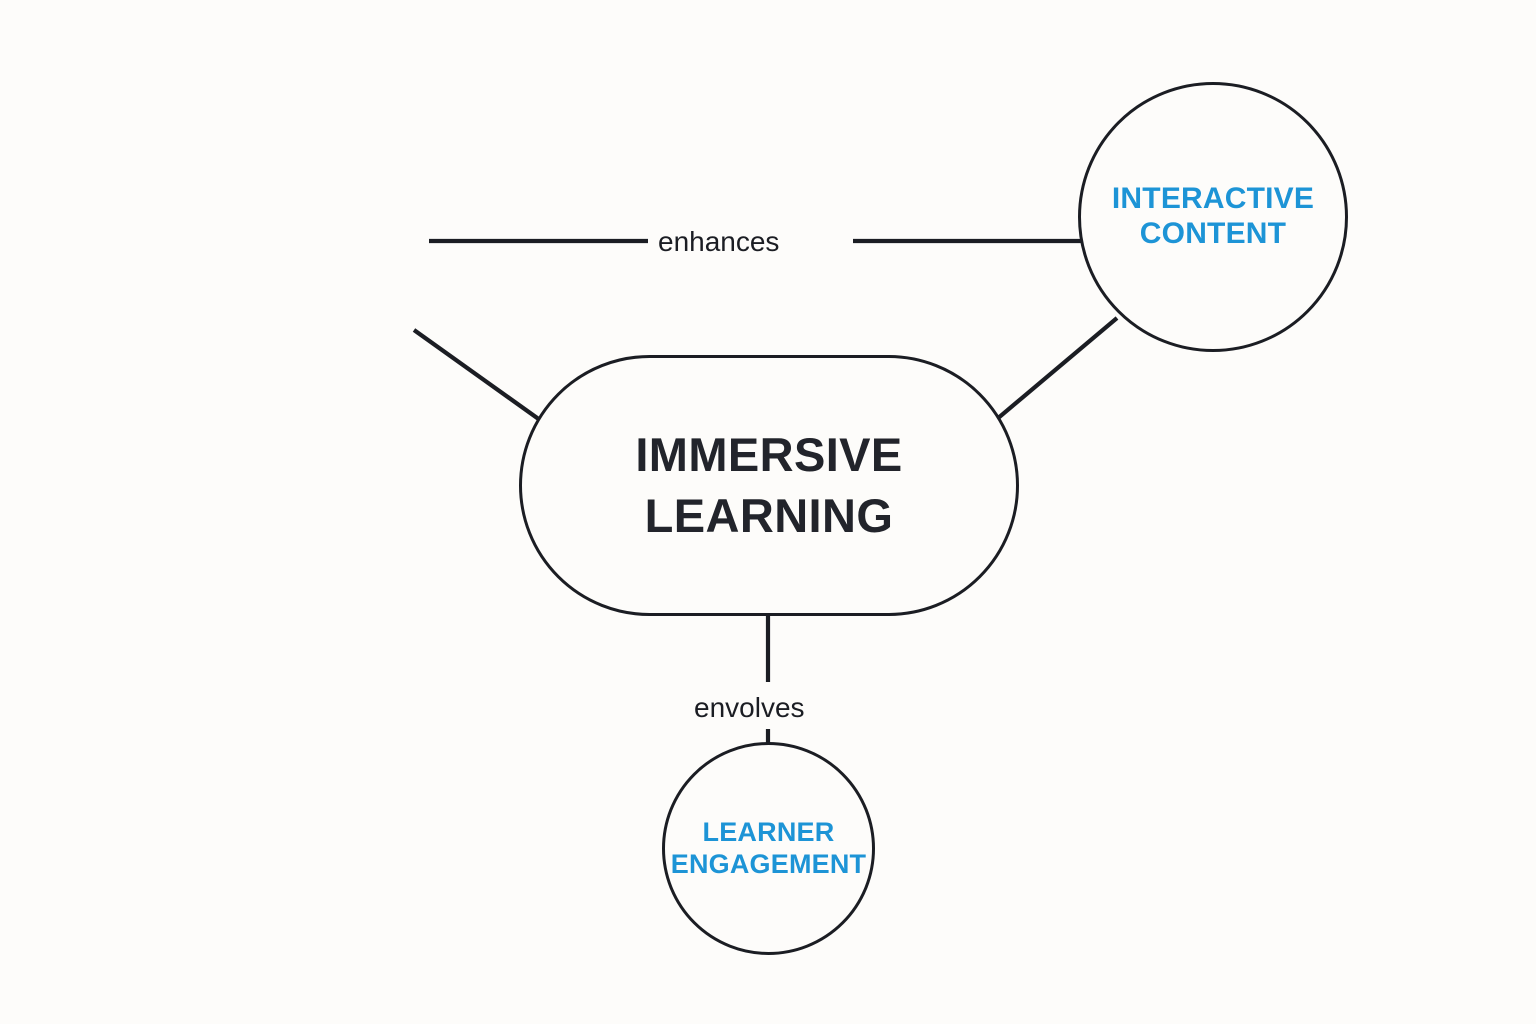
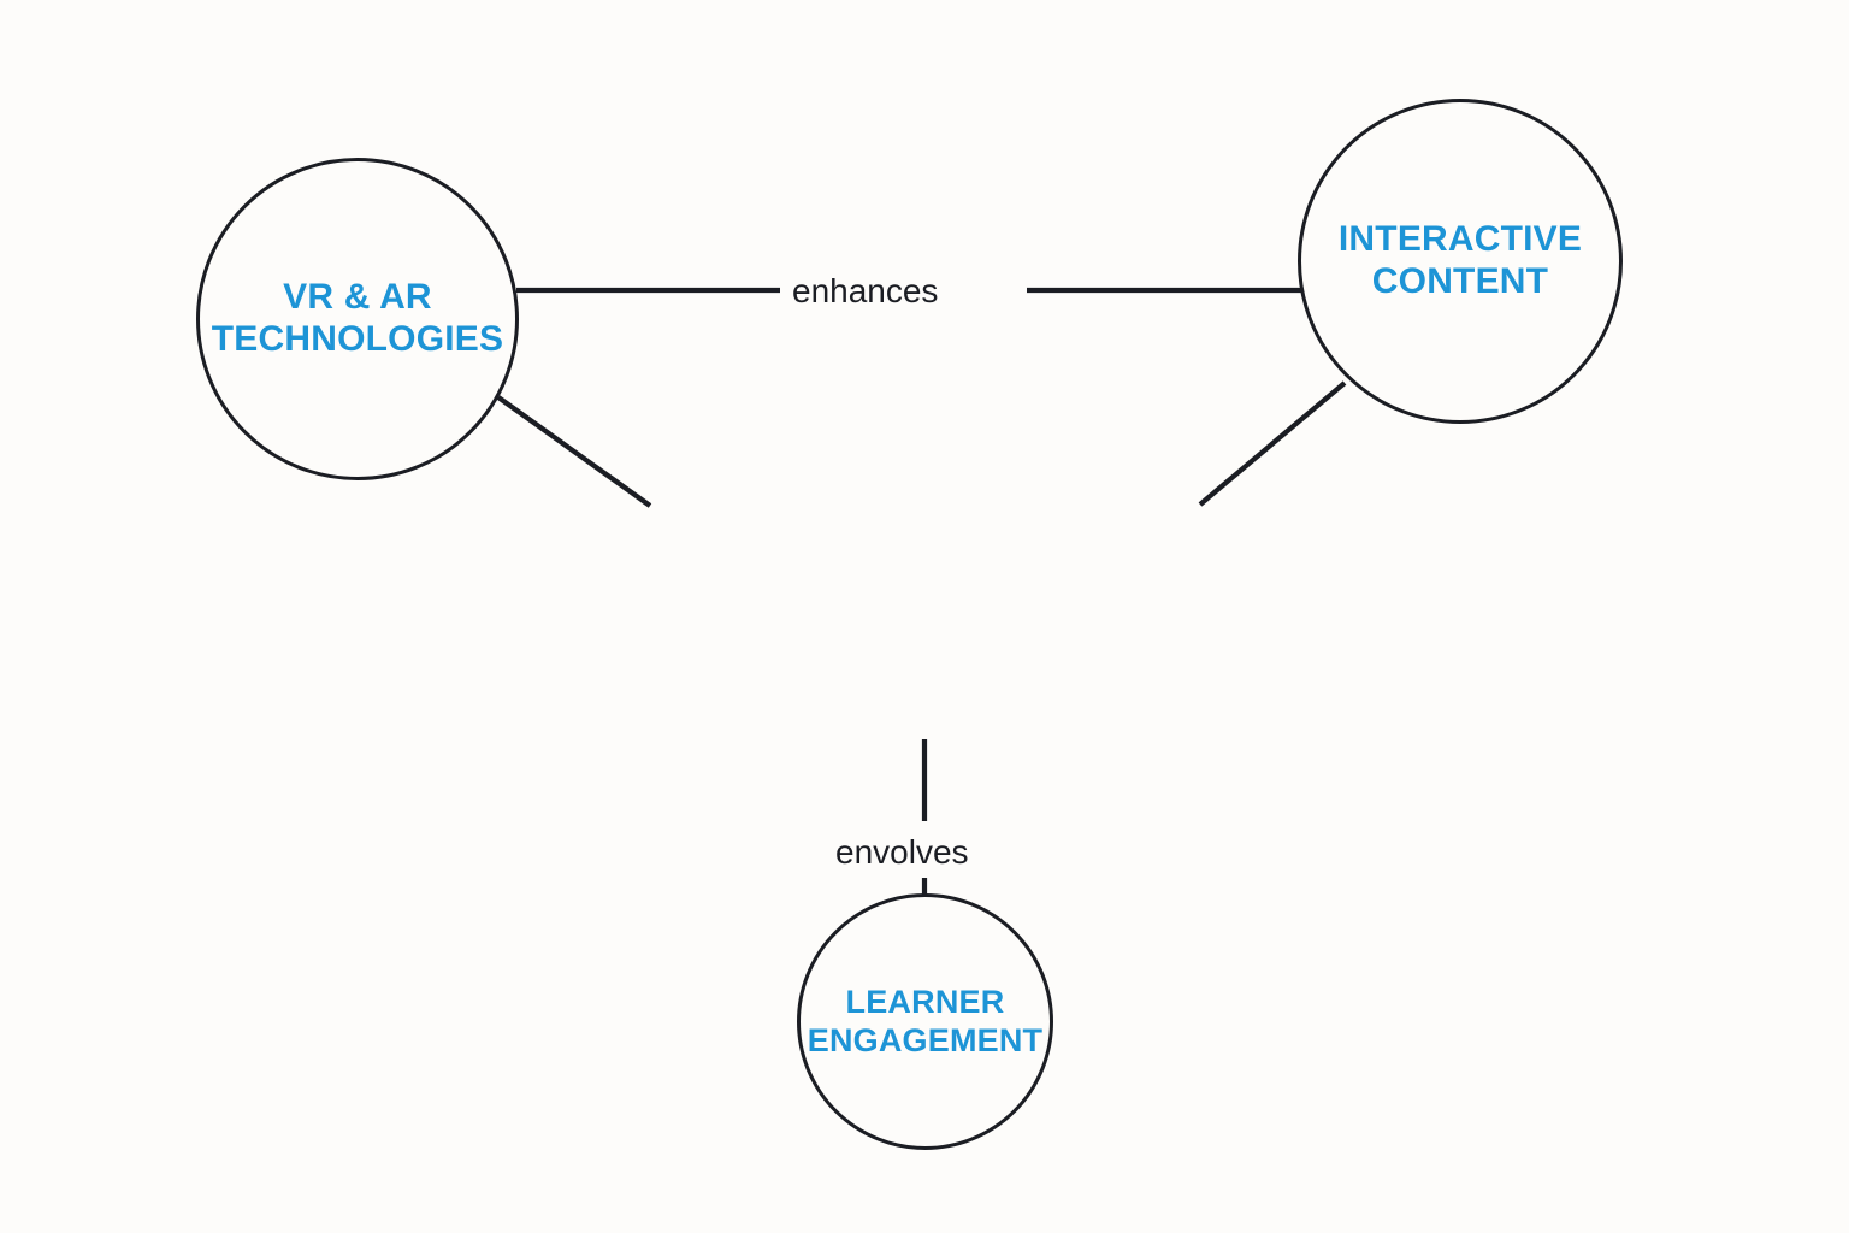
+ VR & AR
+ TECHNOLOGIES
  INTERACTIVE
  CONTENT
- IMMERSIVE
- LEARNING
  LEARNER
  ENGAGEMENT
  enhances
  envolves
